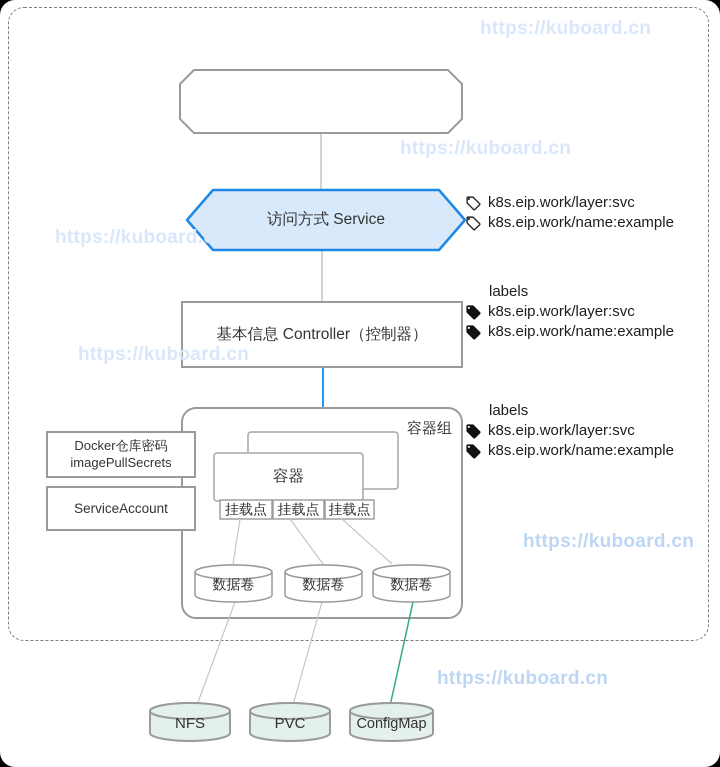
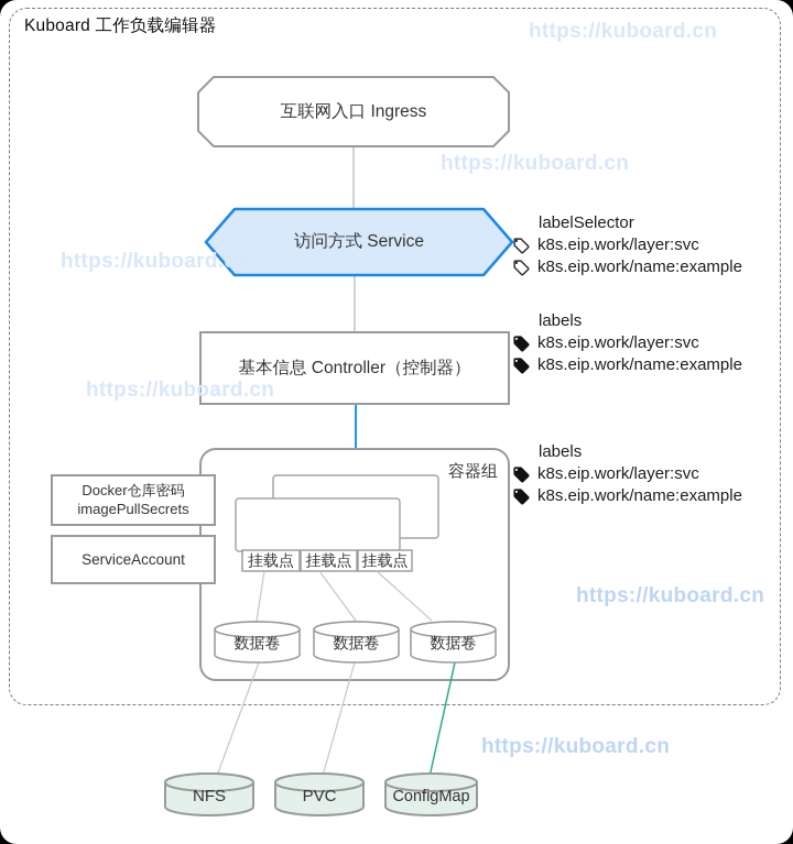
+ Kuboard 工作负载编辑器
+ 互联网入口 Ingress
  访问方式 Service
  基本信息 Controller（控制器）
  容器组
- 容器
  挂载点
  挂载点
  挂载点
  数据卷
  数据卷
  数据卷
  Docker仓库密码
  imagePullSecrets
  ServiceAccount
  NFS
  PVC
  ConfigMap
+ labelSelector
  k8s.eip.work/layer:svc
  k8s.eip.work/name:example
  labels
  k8s.eip.work/layer:svc
  k8s.eip.work/name:example
  labels
  k8s.eip.work/layer:svc
  k8s.eip.work/name:example
  https://kuboard.cn
  https://kuboard.cn
  https://kuboard.cn
  https://kuboard.cn
  https://kuboard.cn
  https://kuboard.cn
